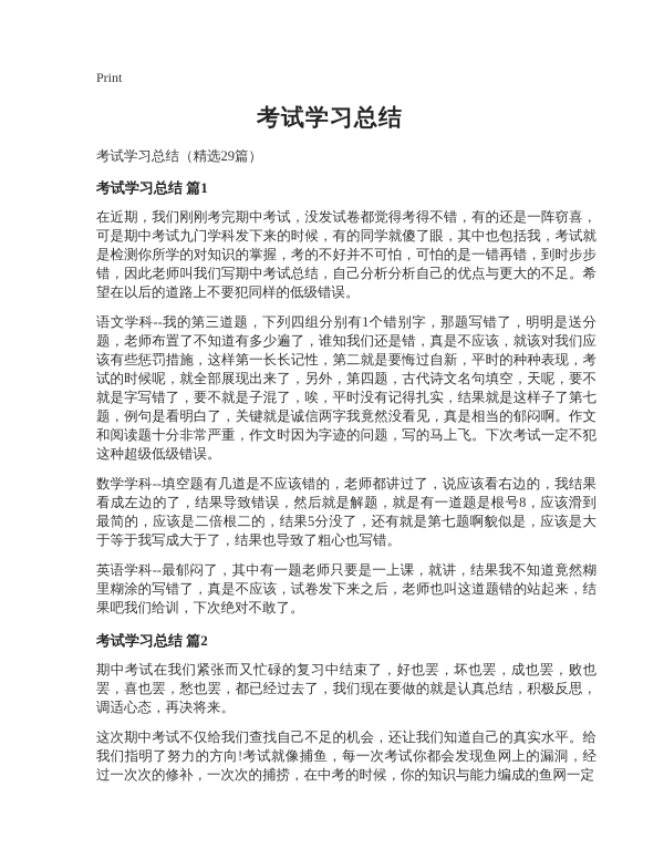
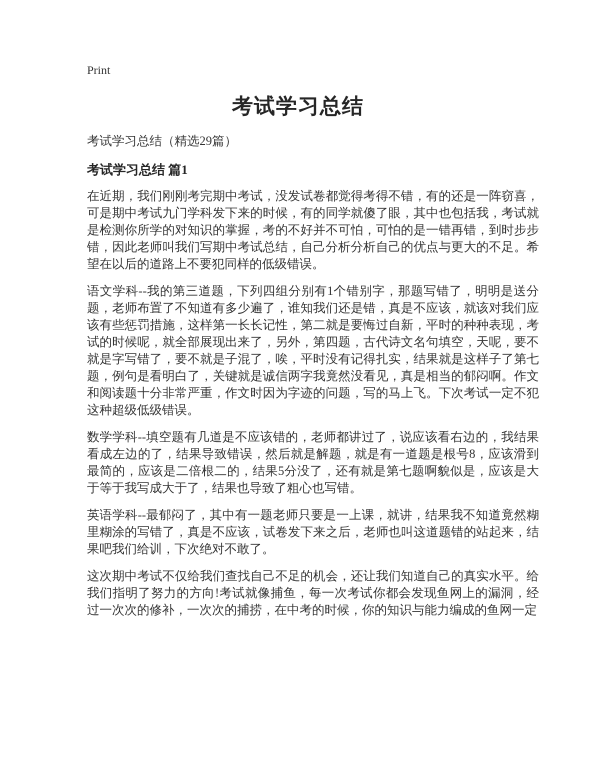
  Print
  考试学习总结
  考试学习总结（精选29篇）
  考试学习总结 篇1
  在近期，我们刚刚考完期中考试，没发试卷都觉得考得不错，有的还是一阵窃喜，可是期中考试九门学科发下来的时候，有的同学就傻了眼，其中也包括我，考试就是检测你所学的对知识的掌握，考的不好并不可怕，可怕的是一错再错，到时步步错，因此老师叫我们写期中考试总结，自己分析分析自己的优点与更大的不足。希望在以后的道路上不要犯同样的低级错误。
  语文学科--我的第三道题，下列四组分别有1个错别字，那题写错了，明明是送分题，老师布置了不知道有多少遍了，谁知我们还是错，真是不应该，就该对我们应该有些惩罚措施，这样第一长长记性，第二就是要悔过自新，平时的种种表现，考试的时候呢，就全部展现出来了，另外，第四题，古代诗文名句填空，天呢，要不就是字写错了，要不就是子混了，唉，平时没有记得扎实，结果就是这样子了第七题，例句是看明白了，关键就是诚信两字我竟然没看见，真是相当的郁闷啊。作文和阅读题十分非常严重，作文时因为字迹的问题，写的马上飞。下次考试一定不犯这种超级低级错误。
  数学学科--填空题有几道是不应该错的，老师都讲过了，说应该看右边的，我结果看成左边的了，结果导致错误，然后就是解题，就是有一道题是根号8，应该滑到最简的，应该是二倍根二的，结果5分没了，还有就是第七题啊貌似是，应该是大于等于我写成大于了，结果也导致了粗心也写错。
  英语学科--最郁闷了，其中有一题老师只要是一上课，就讲，结果我不知道竟然糊里糊涂的写错了，真是不应该，试卷发下来之后，老师也叫这道题错的站起来，结果吧我们给训，下次绝对不敢了。
- 考试学习总结 篇2
- 期中考试在我们紧张而又忙碌的复习中结束了，好也罢，坏也罢，成也罢，败也罢，喜也罢，愁也罢，都已经过去了，我们现在要做的就是认真总结，积极反思，调适心态，再决将来。
  这次期中考试不仅给我们查找自己不足的机会，还让我们知道自己的真实水平。给我们指明了努力的方向!考试就像捕鱼，每一次考试你都会发现鱼网上的漏洞，经过一次次的修补，一次次的捕捞，在中考的时候，你的知识与能力编成的鱼网一定
